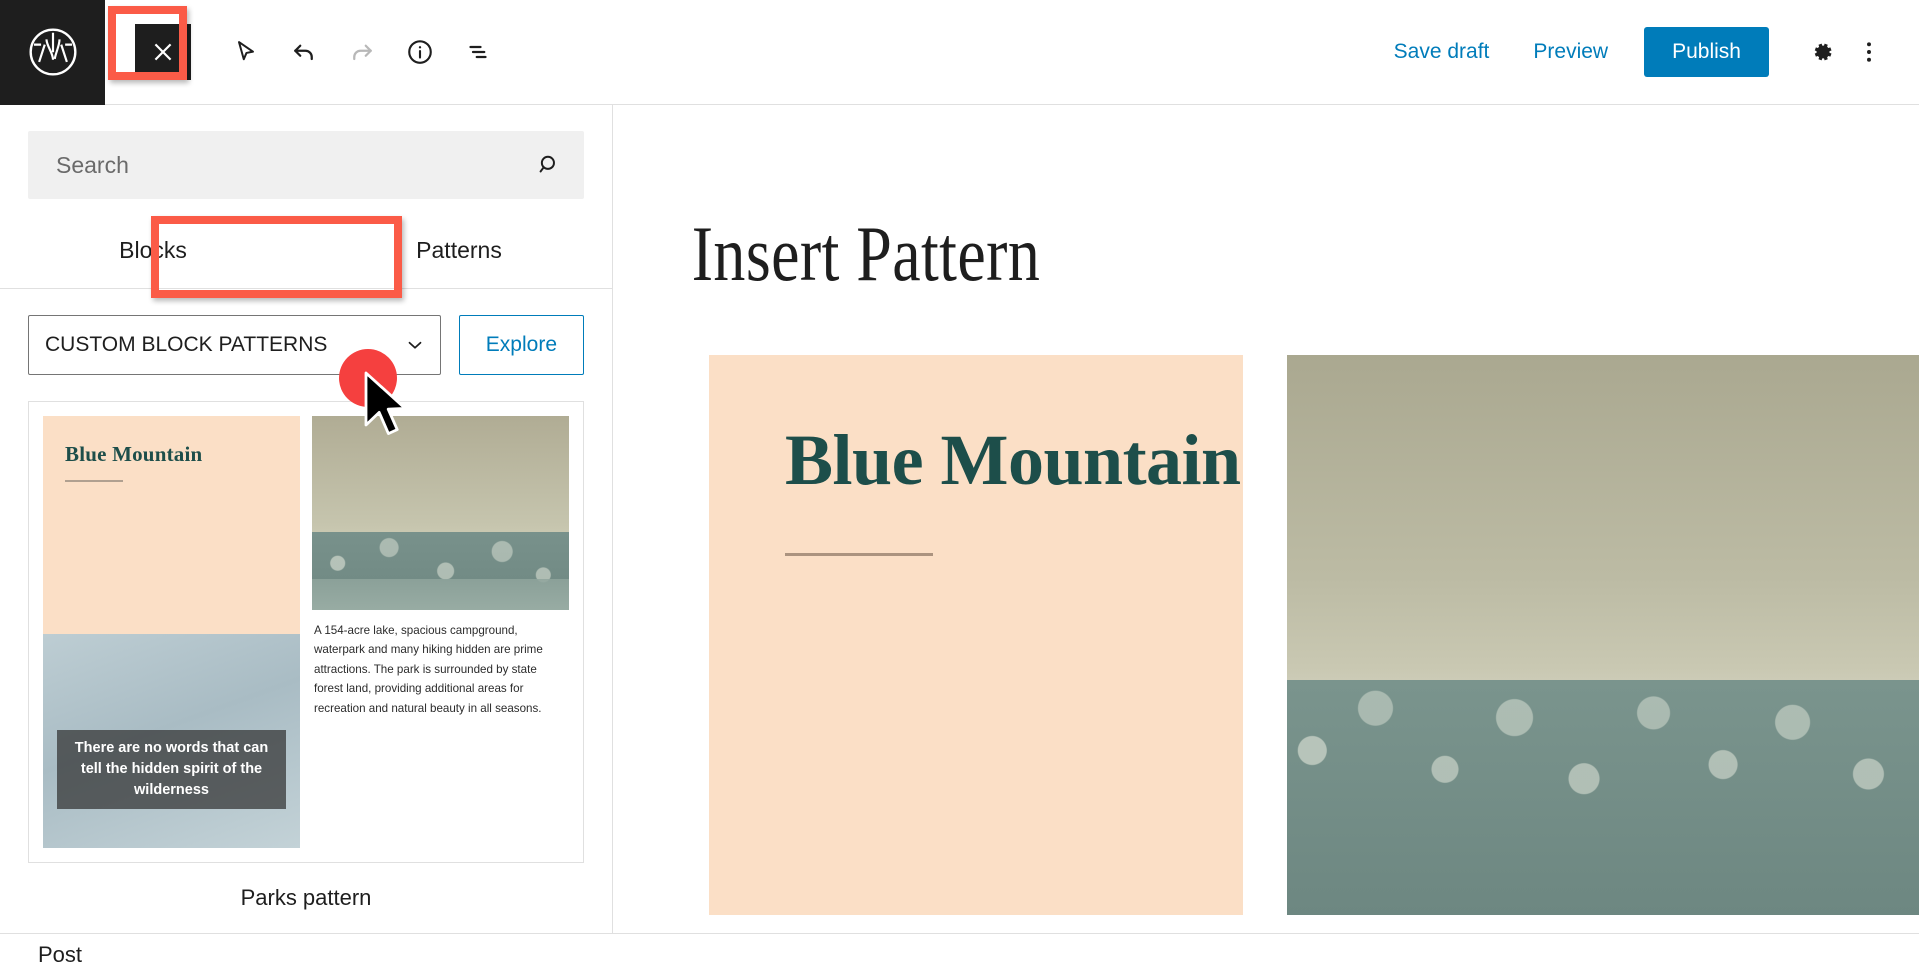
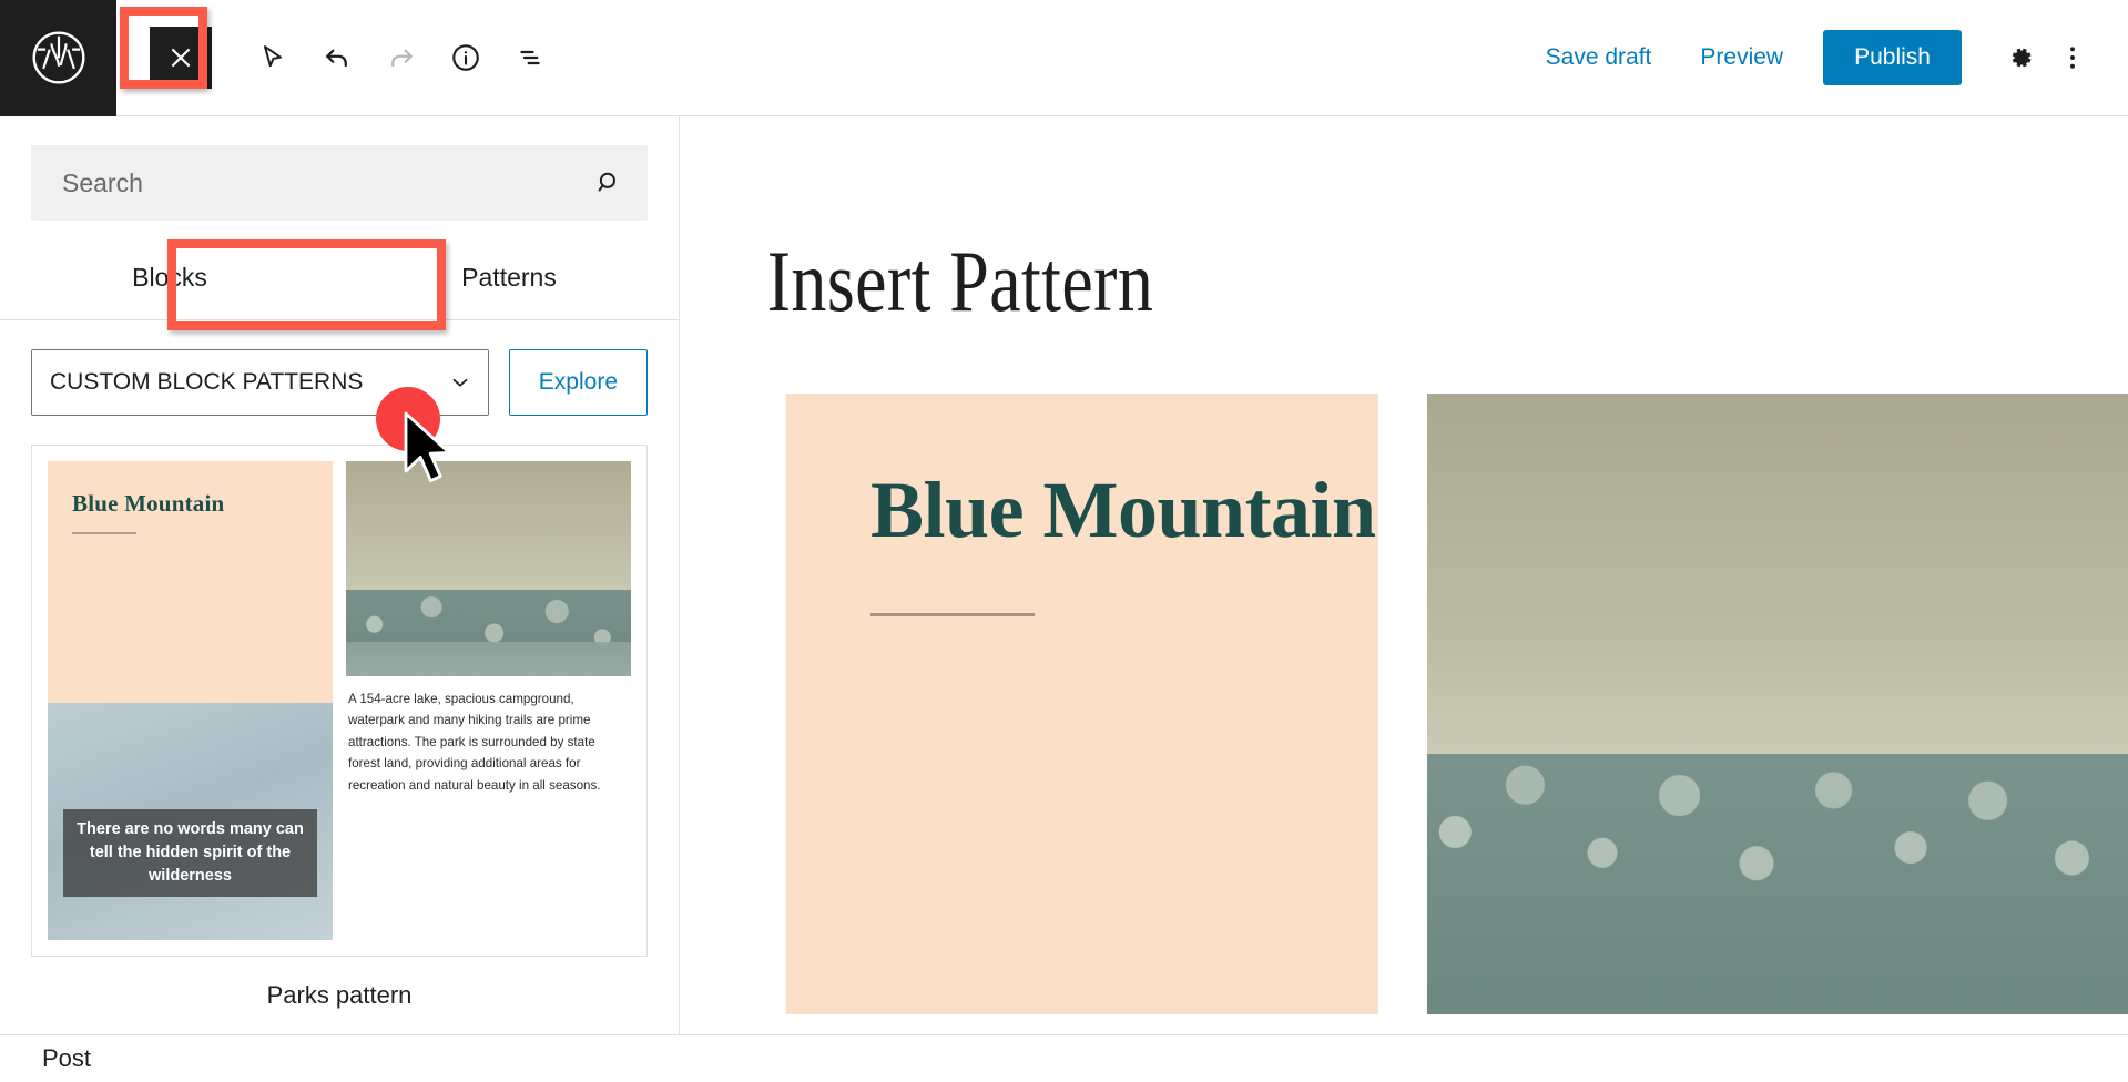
  Save draft
  Preview
  Publish
  Search
  Blocks
  Patterns
  CUSTOM BLOCK PATTERNS
  Explore
  Blue Mountain
- There are no words that can tell the hidden spirit of the wilderness
+ There are no words many can tell the hidden spirit of the wilderness
- A 154-acre lake, spacious campground, waterpark and many hiking hidden are prime attractions. The park is surrounded by state forest land, providing additional areas for recreation and natural beauty in all seasons.
+ A 154-acre lake, spacious campground, waterpark and many hiking trails are prime attractions. The park is surrounded by state forest land, providing additional areas for recreation and natural beauty in all seasons.
  Parks pattern
  Insert Pattern
  Blue Mountain
  Post
